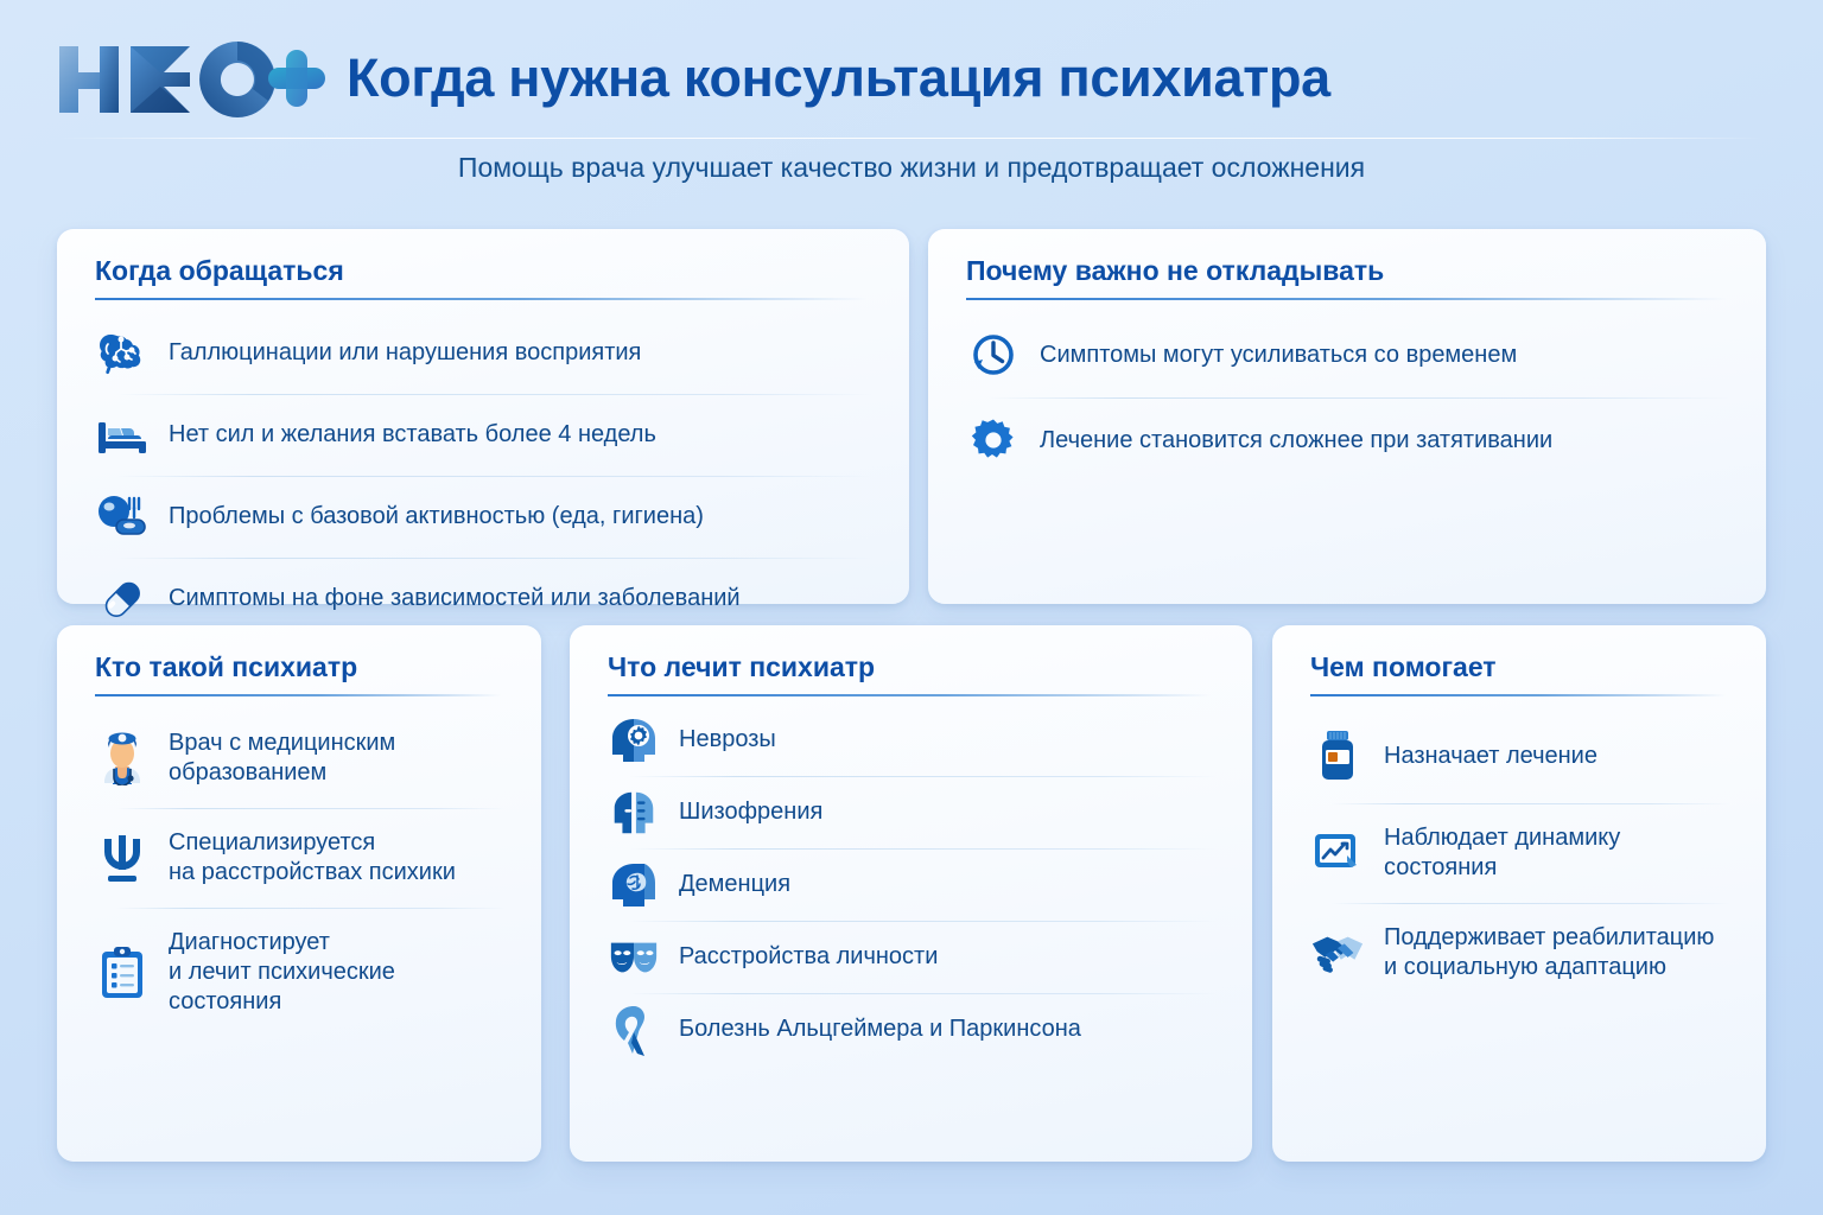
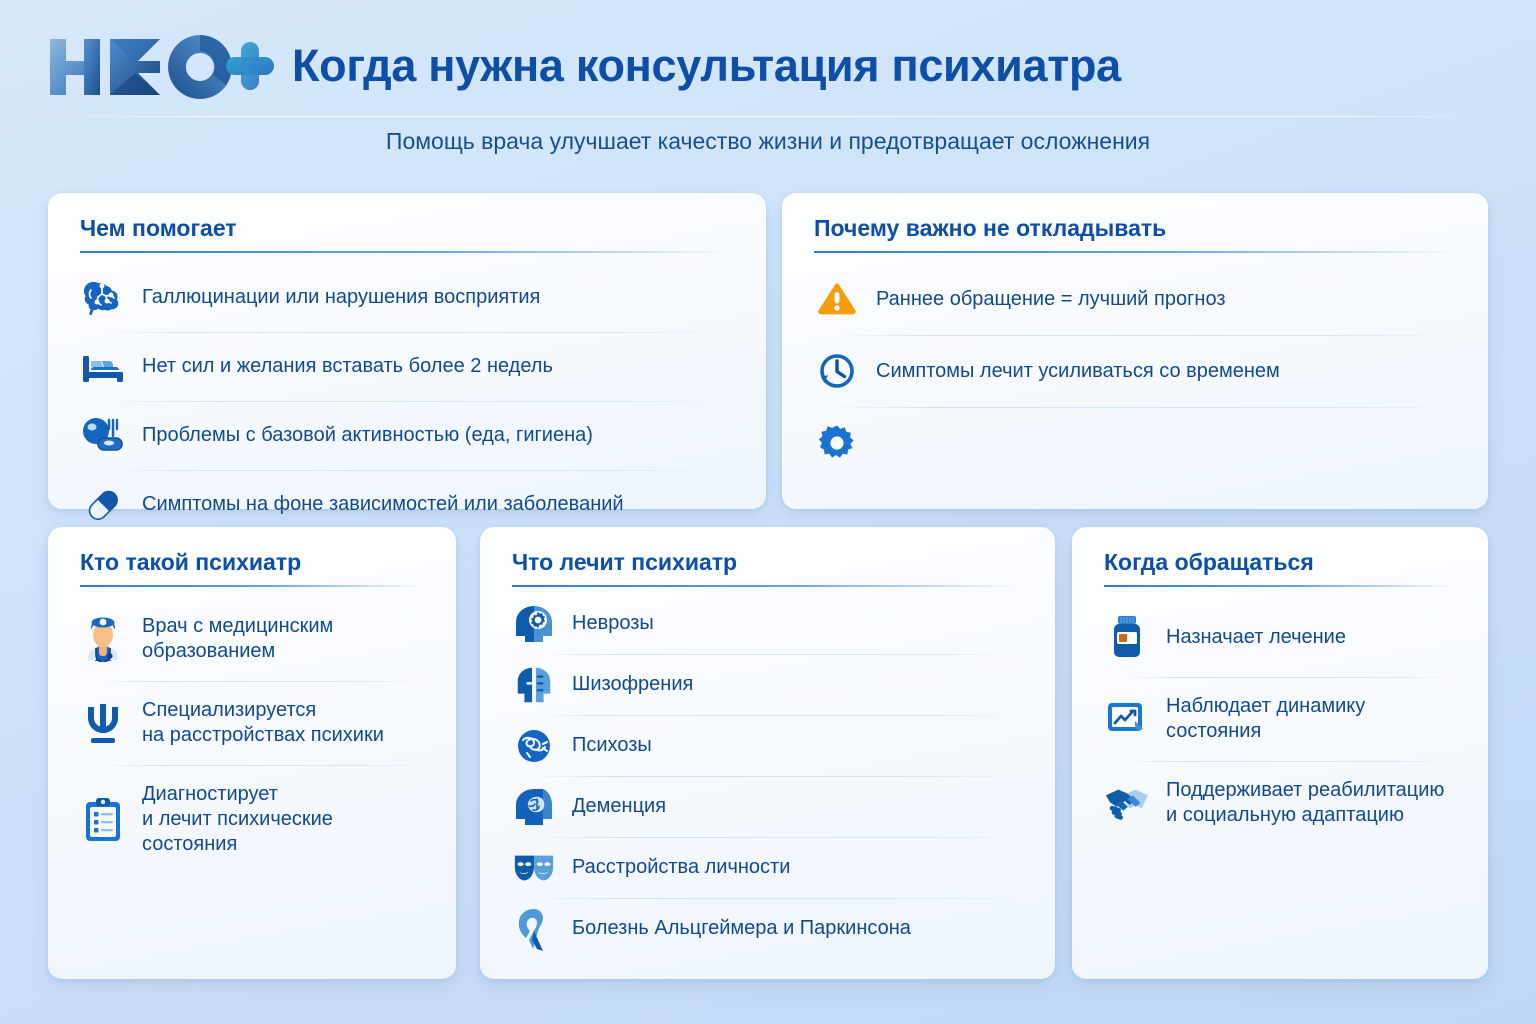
  Когда нужна консультация психиатра
  Помощь врача улучшает качество жизни и предотвращает осложнения
- Когда обращаться
+ Чем помогает
  Галлюцинации или нарушения восприятия
- Нет сил и желания вставать более 4 недель
+ Нет сил и желания вставать более 2 недель
  Проблемы с базовой активностью (еда, гигиена)
  Симптомы на фоне зависимостей или заболеваний
  Почему важно не откладывать
+ Раннее обращение = лучший прогноз
- Симптомы могут усиливаться со временем
+ Симптомы лечит усиливаться со временем
- Лечение становится сложнее при затятивании
  Кто такой психиатр
  Врач с медицинским
  образованием
  Специализируется
  на расстройствах психики
  Диагностирует
  и лечит психические состояния
  Что лечит психиатр
  Неврозы
  Шизофрения
+ Психозы
  Деменция
  Расстройства личности
  Болезнь Альцгеймера и Паркинсона
- Чем помогает
+ Когда обращаться
  Назначает лечение
  Наблюдает динамику состояния
  Поддерживает реабилитацию
  и социальную адаптацию
